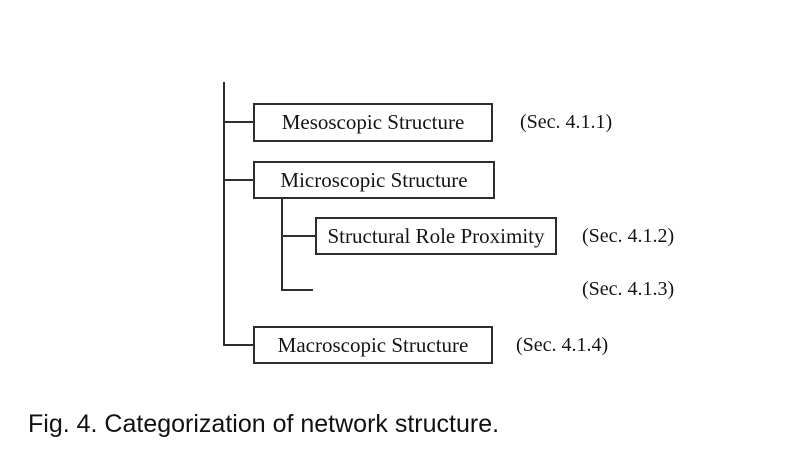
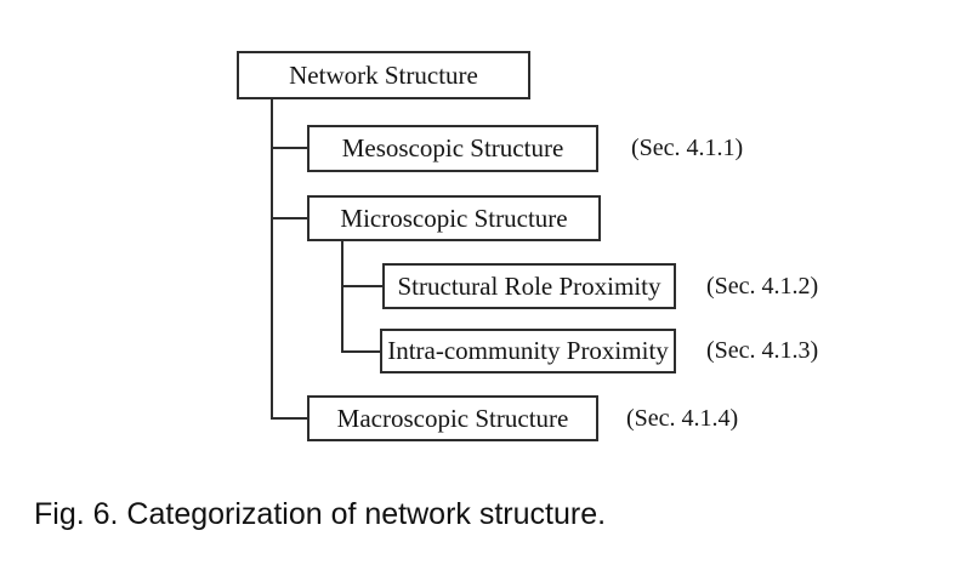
+ Network Structure
  Mesoscopic Structure
  (Sec. 4.1.1)
  Microscopic Structure
  Structural Role Proximity
  (Sec. 4.1.2)
+ Intra-community Proximity
  (Sec. 4.1.3)
  Macroscopic Structure
  (Sec. 4.1.4)
- Fig. 4. Categorization of network structure.
+ Fig. 6. Categorization of network structure.
